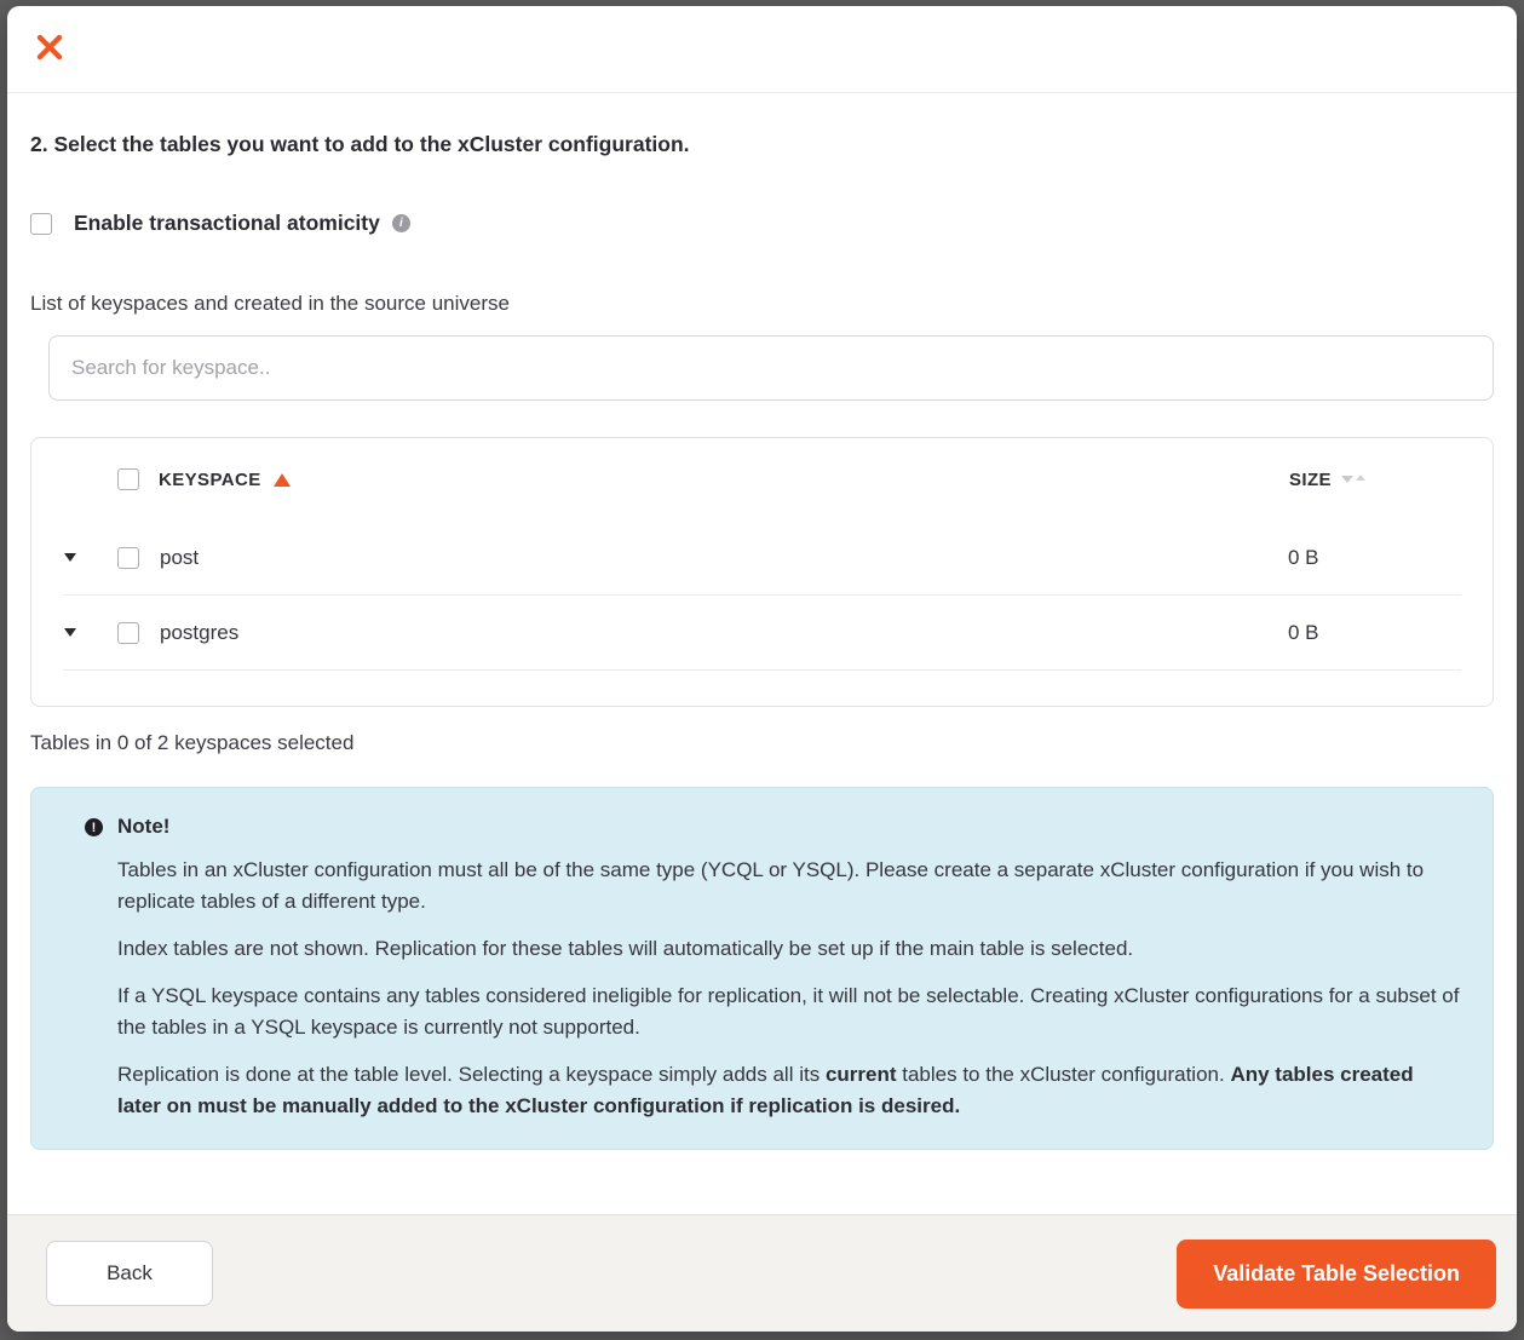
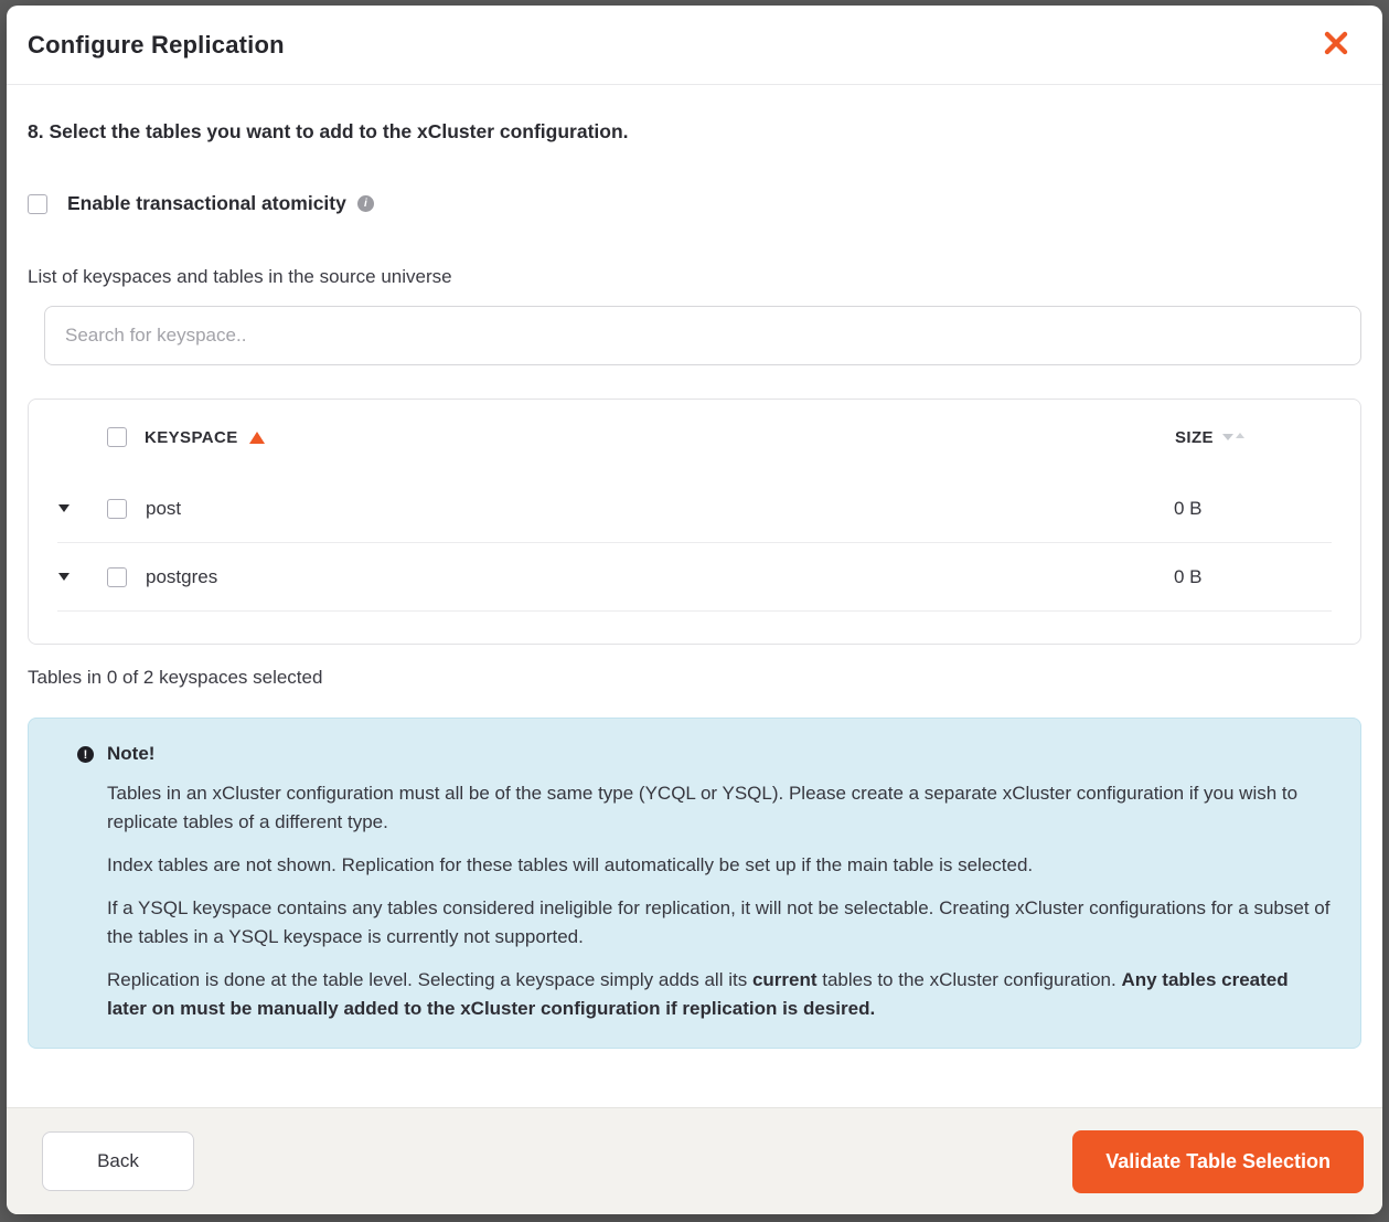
+ Configure Replication
- 2. Select the tables you want to add to the xCluster configuration.
+ 8. Select the tables you want to add to the xCluster configuration.
  Enable transactional atomicity
  i
- List of keyspaces and created in the source universe
+ List of keyspaces and tables in the source universe
  Search for keyspace..
  KEYSPACE
  SIZE
  post
  0 B
  postgres
  0 B
  Tables in 0 of 2 keyspaces selected
  !
  Note!
  Tables in an xCluster configuration must all be of the same type (YCQL or YSQL). Please create a separate xCluster configuration if you wish to replicate tables of a different type.
  Index tables are not shown. Replication for these tables will automatically be set up if the main table is selected.
  If a YSQL keyspace contains any tables considered ineligible for replication, it will not be selectable. Creating xCluster configurations for a subset of the tables in a YSQL keyspace is currently not supported.
  Replication is done at the table level. Selecting a keyspace simply adds all its current tables to the xCluster configuration. Any tables created later on must be manually added to the xCluster configuration if replication is desired.
  Back
  Validate Table Selection
